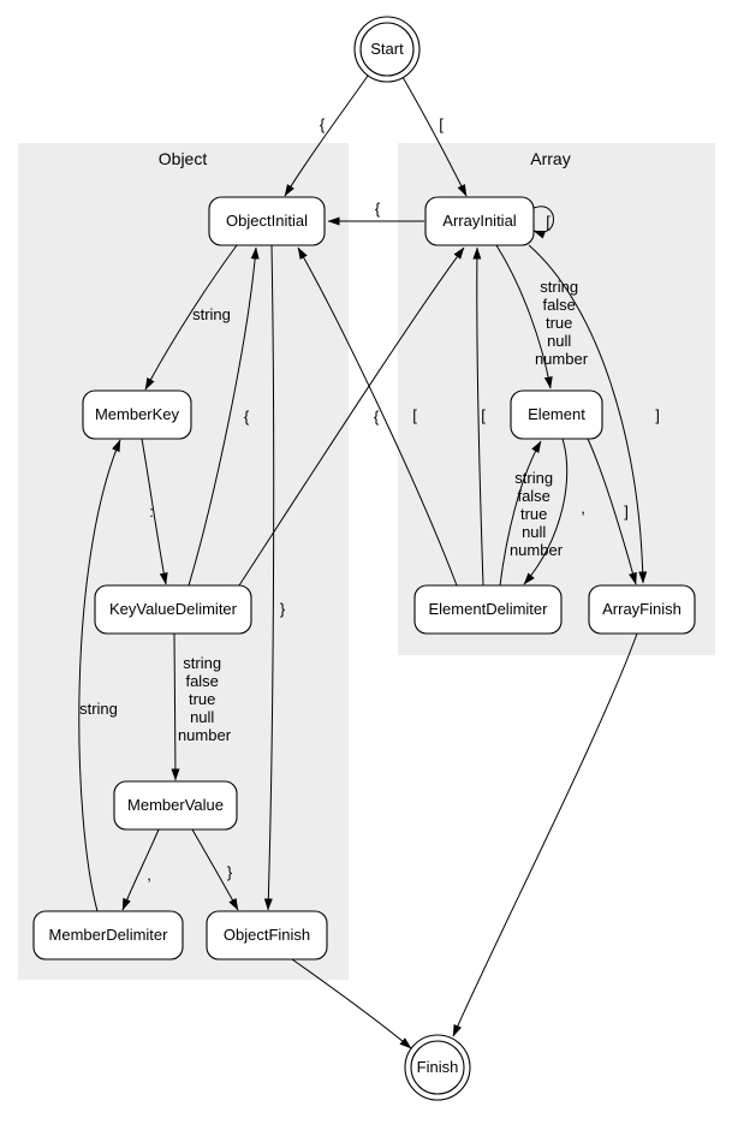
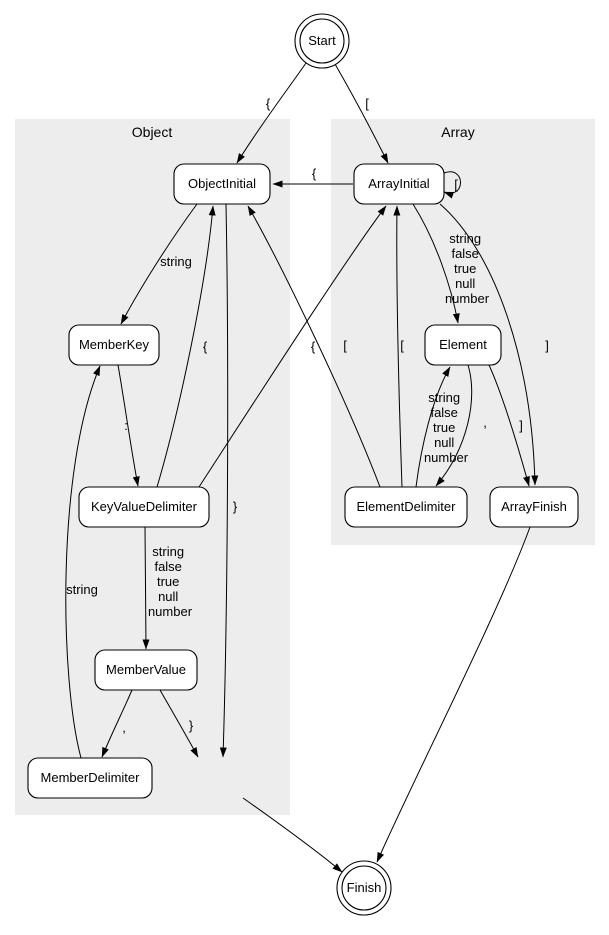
  Object
  Array
  {
  [
  string
  }
  :
  string false true null number
  {
  [
  ,
  }
  string
  {
  [
  string false true null number
  ]
  ,
  ]
  string false true null number
  {
  [
  Start
  ObjectInitial
  ArrayInitial
  MemberKey
  Element
  KeyValueDelimiter
  ElementDelimiter
  ArrayFinish
  MemberValue
  MemberDelimiter
- ObjectFinish
  Finish
